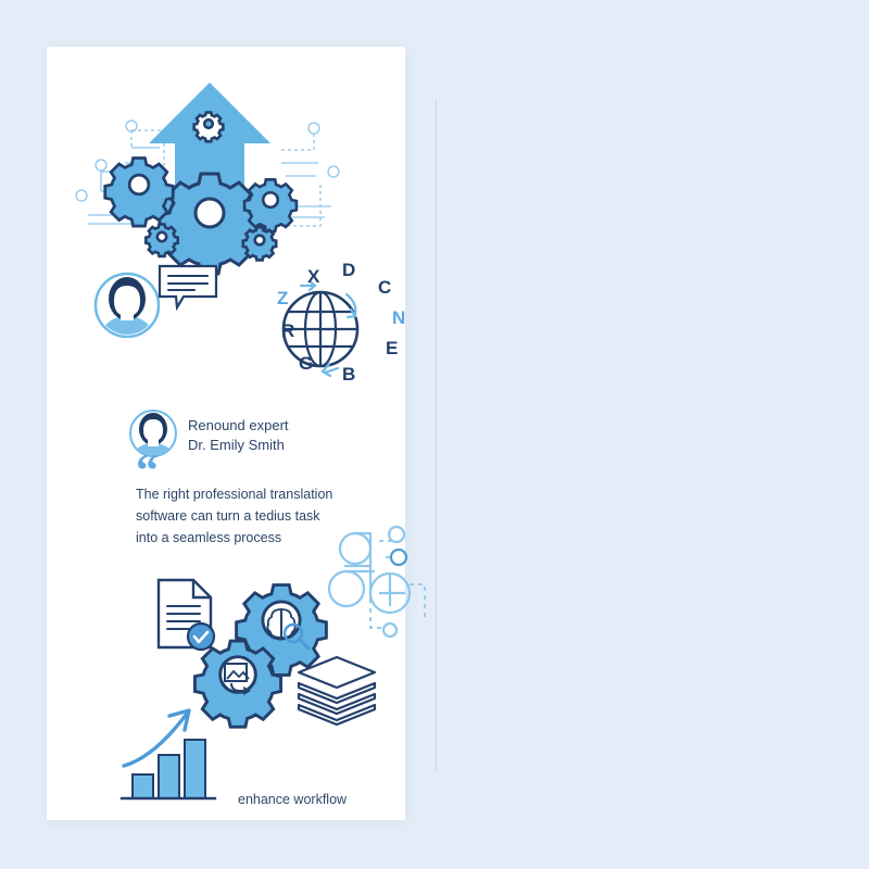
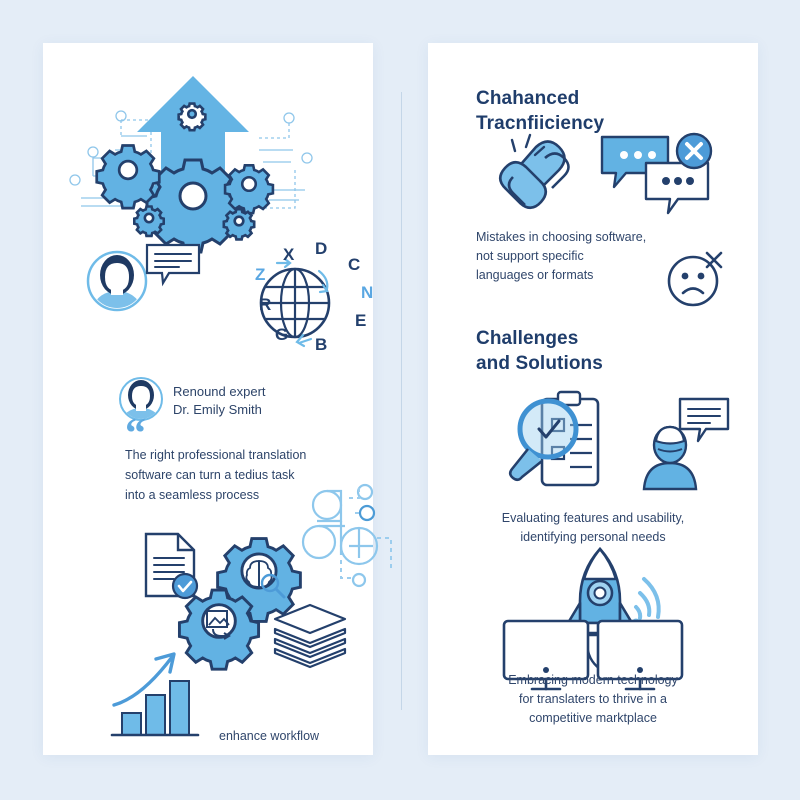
  D
  C
  N
  E
  B
  G
  R
  Z
  X
  Renound expert
  Dr. Emily Smith
  “
  The right professional translation
  software can turn a tedius task
  into a seamless process
  enhance workflow
+ Chahanced
+ Tracnfiiciency
+ Mistakes in choosing software,
+ not support specific
+ languages or formats
+ Challenges
+ and Solutions
+ Evaluating features and usability,
+ identifying personal needs
+ Embracing modern technology
+ for translaters to thrive in a
+ competitive marktplace
